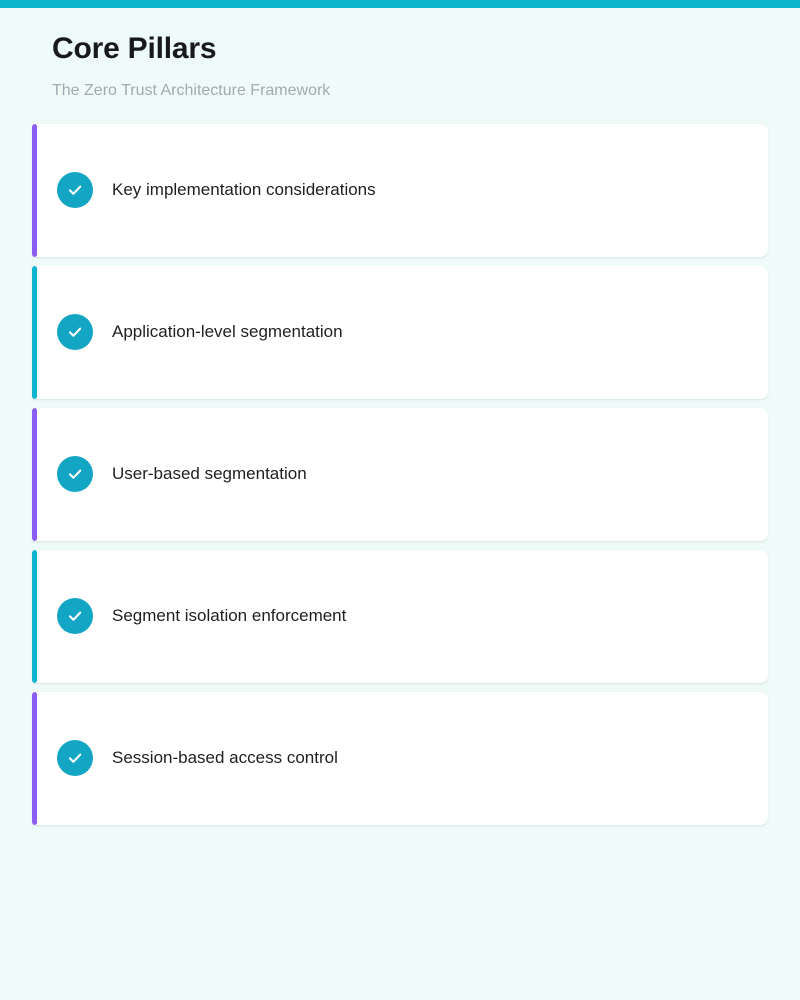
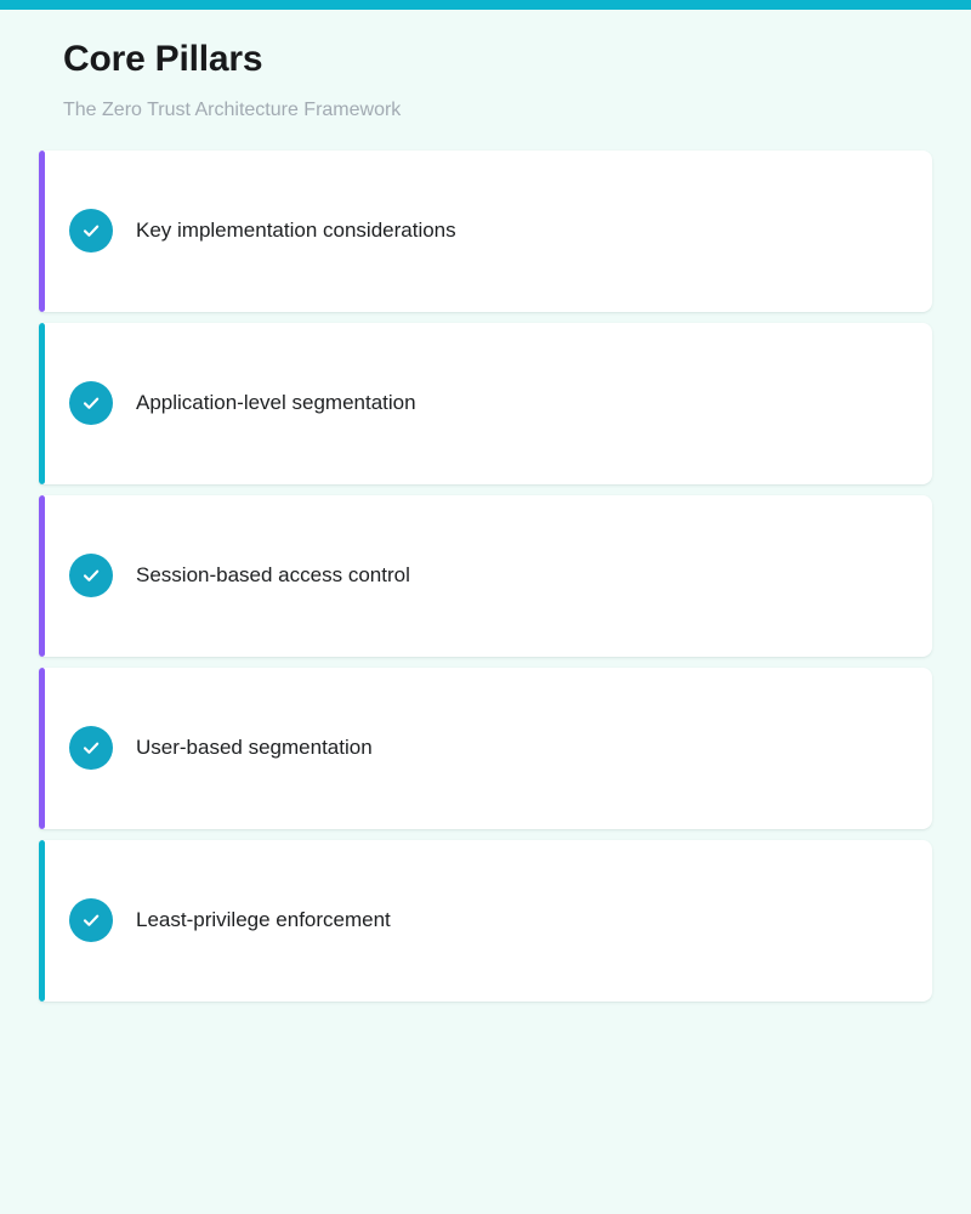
  Core Pillars
  The Zero Trust Architecture Framework
  Key implementation considerations
  Application-level segmentation
- User-based segmentation
+ Session-based access control
- Segment isolation enforcement
- Session-based access control
+ User-based segmentation
+ Least-privilege enforcement
